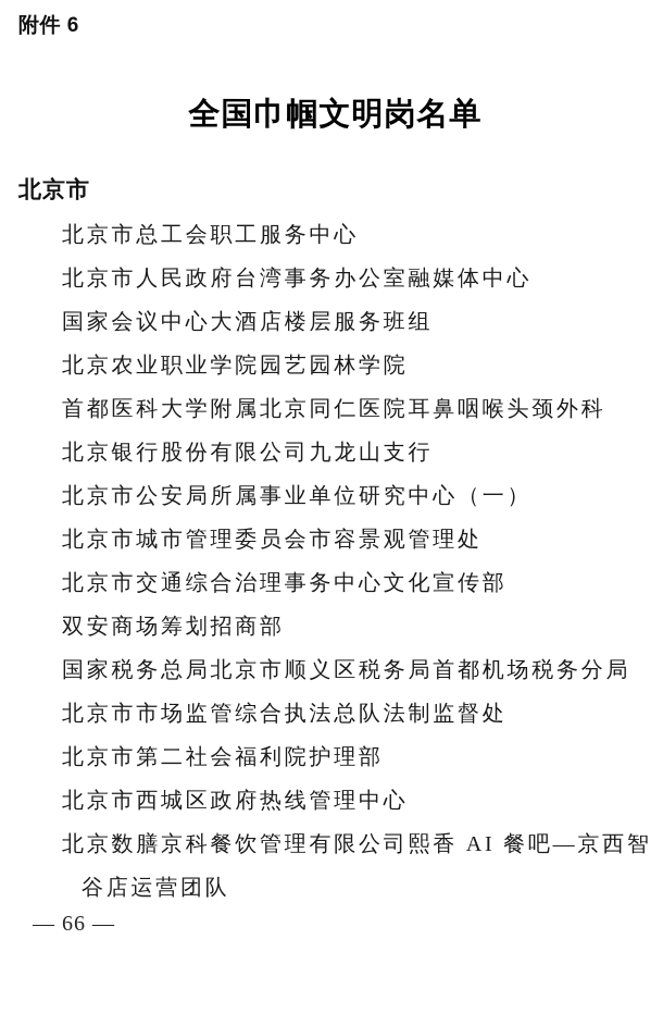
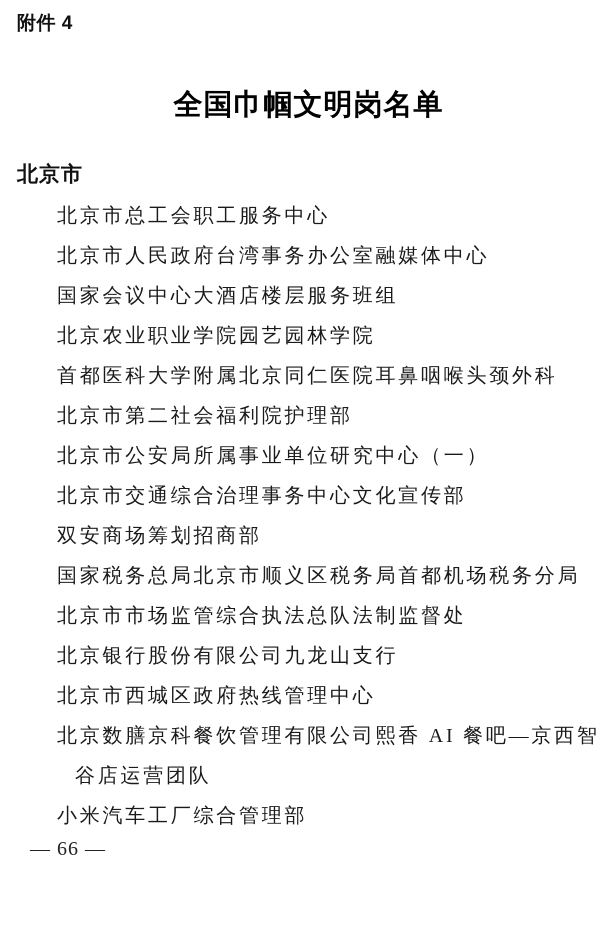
- 附件 6
+ 附件 4
  全国巾帼文明岗名单
  北京市
  北京市总工会职工服务中心
  北京市人民政府台湾事务办公室融媒体中心
  国家会议中心大酒店楼层服务班组
  北京农业职业学院园艺园林学院
  首都医科大学附属北京同仁医院耳鼻咽喉头颈外科
- 北京银行股份有限公司九龙山支行
+ 北京市第二社会福利院护理部
  北京市公安局所属事业单位研究中心（一）
- 北京市城市管理委员会市容景观管理处
  北京市交通综合治理事务中心文化宣传部
  双安商场筹划招商部
  国家税务总局北京市顺义区税务局首都机场税务分局
  北京市市场监管综合执法总队法制监督处
- 北京市第二社会福利院护理部
+ 北京银行股份有限公司九龙山支行
  北京市西城区政府热线管理中心
  北京数膳京科餐饮管理有限公司熙香 AI 餐吧—京西智
  谷店运营团队
+ 小米汽车工厂综合管理部
  — 66 —
